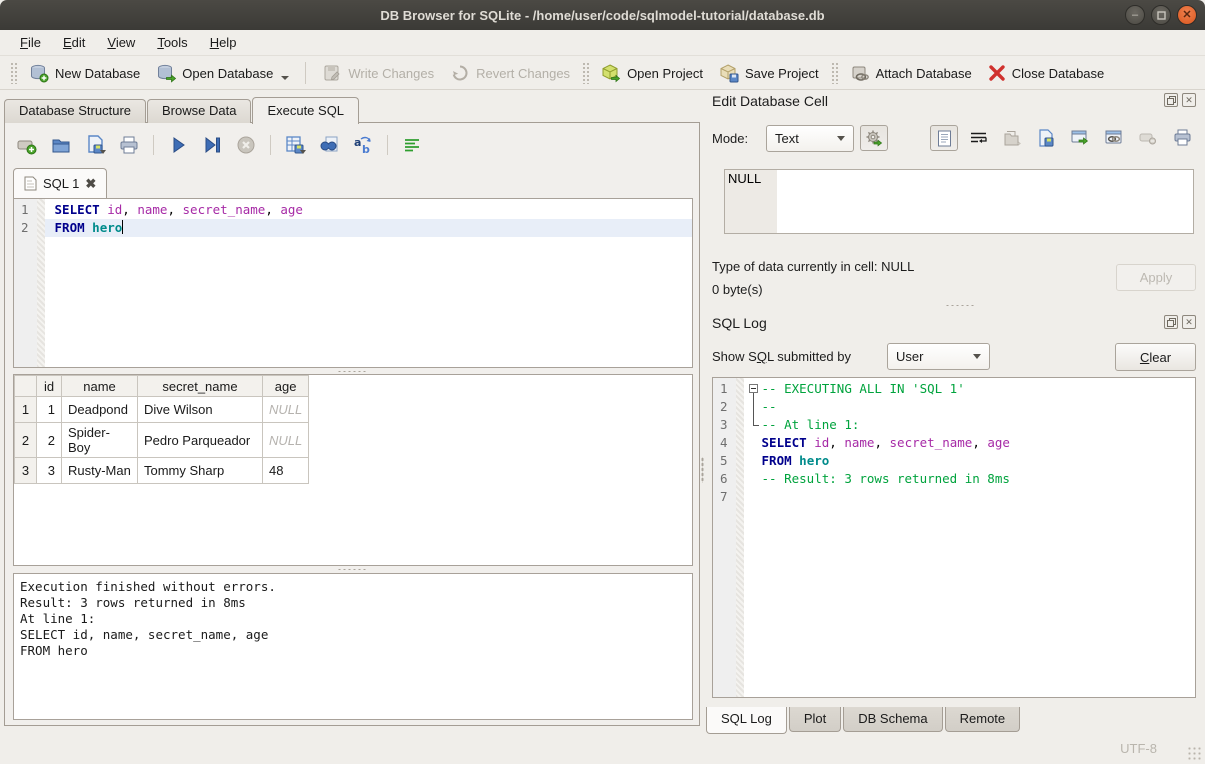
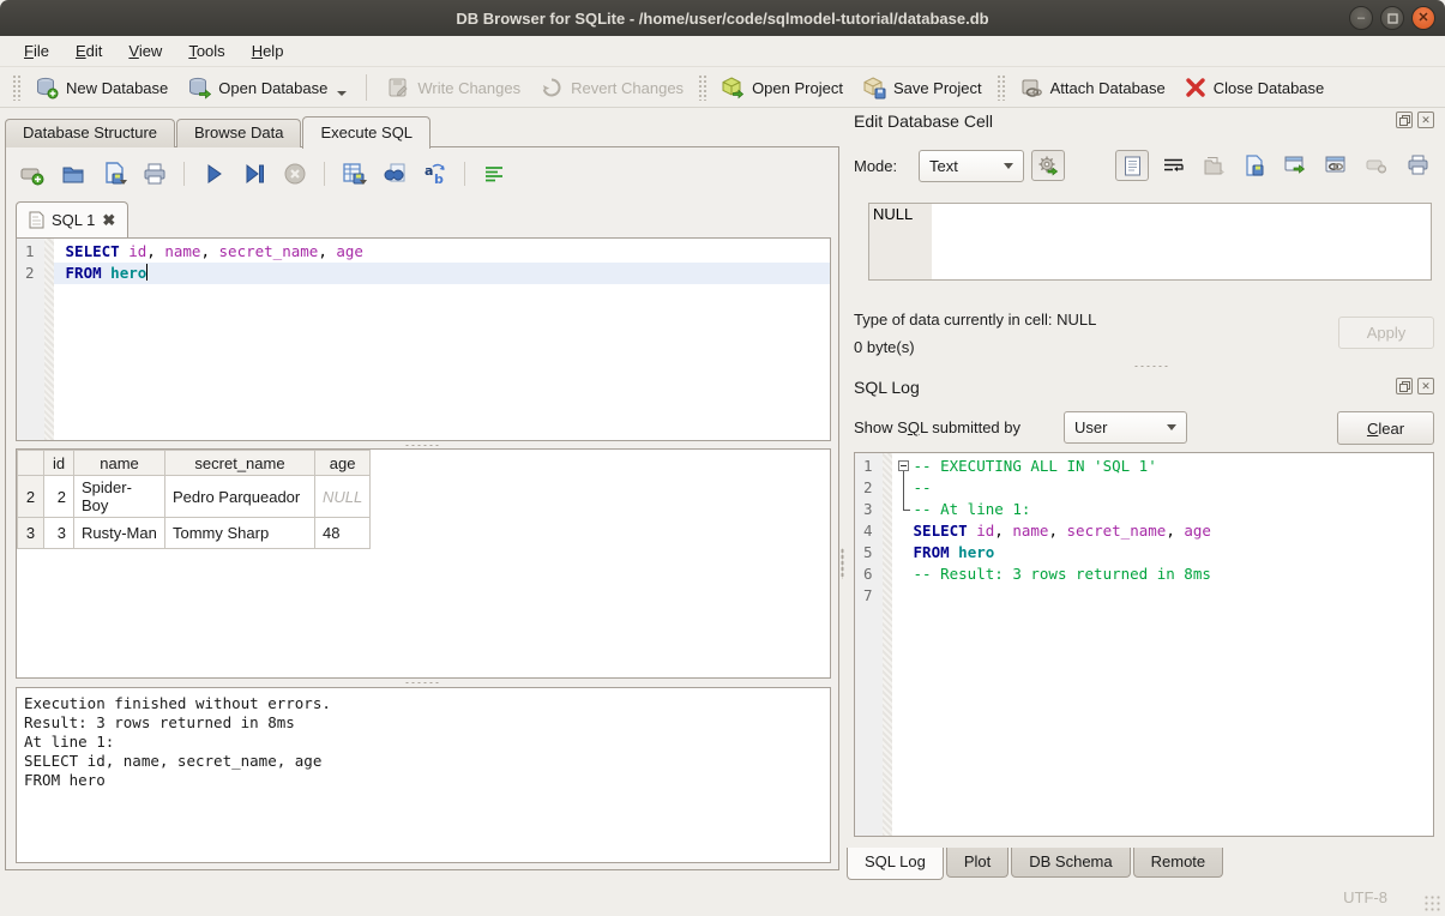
  DB Browser for SQLite - /home/user/code/sqlmodel-tutorial/database.db
  –
  ✕
  File
  Edit
  View
  Tools
  Help
  New Database
  Open Database
  Write Changes
  Revert Changes
  Open Project
  Save Project
  Attach Database
  Close Database
  Database Structure
  Browse Data
  Execute SQL
  a
  b
  SQL 1
  ✖
  1
  2
  SELECT id, name, secret_name, age
  FROM hero
  	id	name	secret_name	age
- 1	1	Deadpond	Dive Wilson	NULL
  2	2	Spider-Boy	Pedro Parqueador	NULL
  3	3	Rusty-Man	Tommy Sharp	48
  Execution finished without errors.
  Result: 3 rows returned in 8ms
  At line 1:
  SELECT id, name, secret_name, age
  FROM hero
  Edit Database Cell
  ✕
  Mode:
  Text
  NULL
  Type of data currently in cell: NULL
  0 byte(s)
  Apply
  SQL Log
  ✕
  Show SQL submitted by
  User
  C
  lear
  1
  2
  3
  4
  5
  6
  7
  -- EXECUTING ALL IN 'SQL 1'
  --
  -- At line 1:
  SELECT
  id
  ,
  name
  ,
  secret_name
  ,
  age
  FROM
  hero
  -- Result: 3 rows returned in 8ms
  SQL Log
  Plot
  DB Schema
  Remote
  UTF-8
